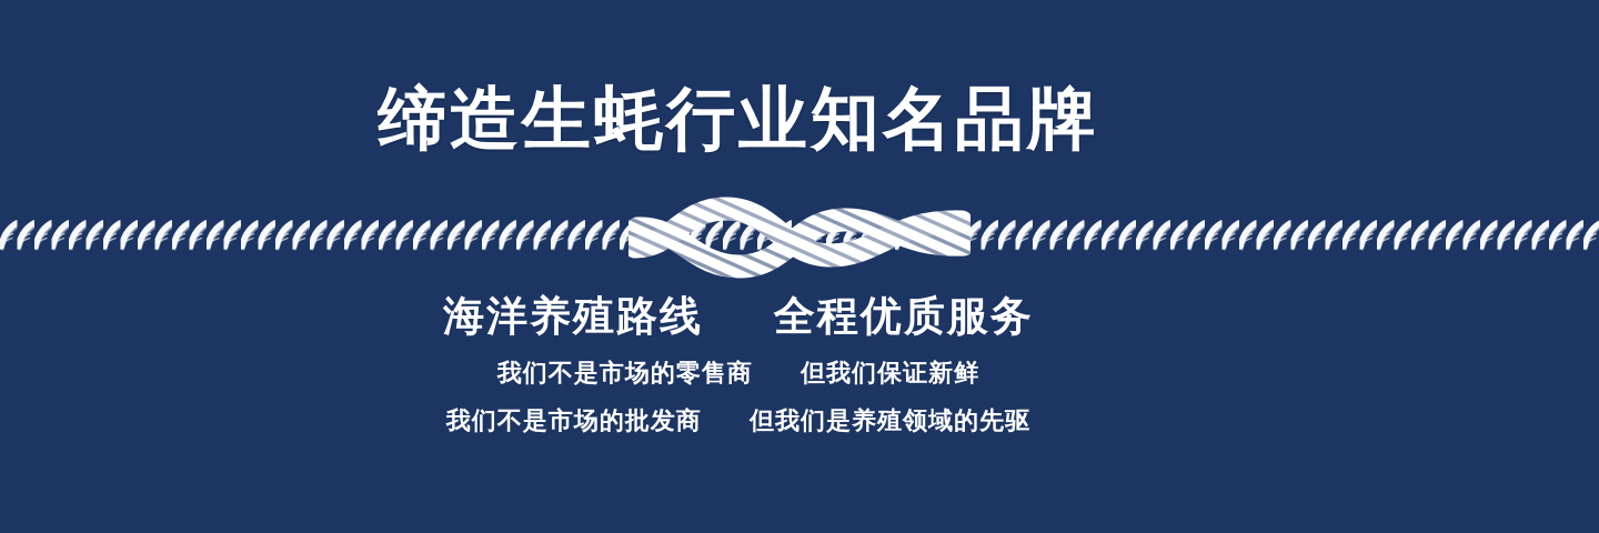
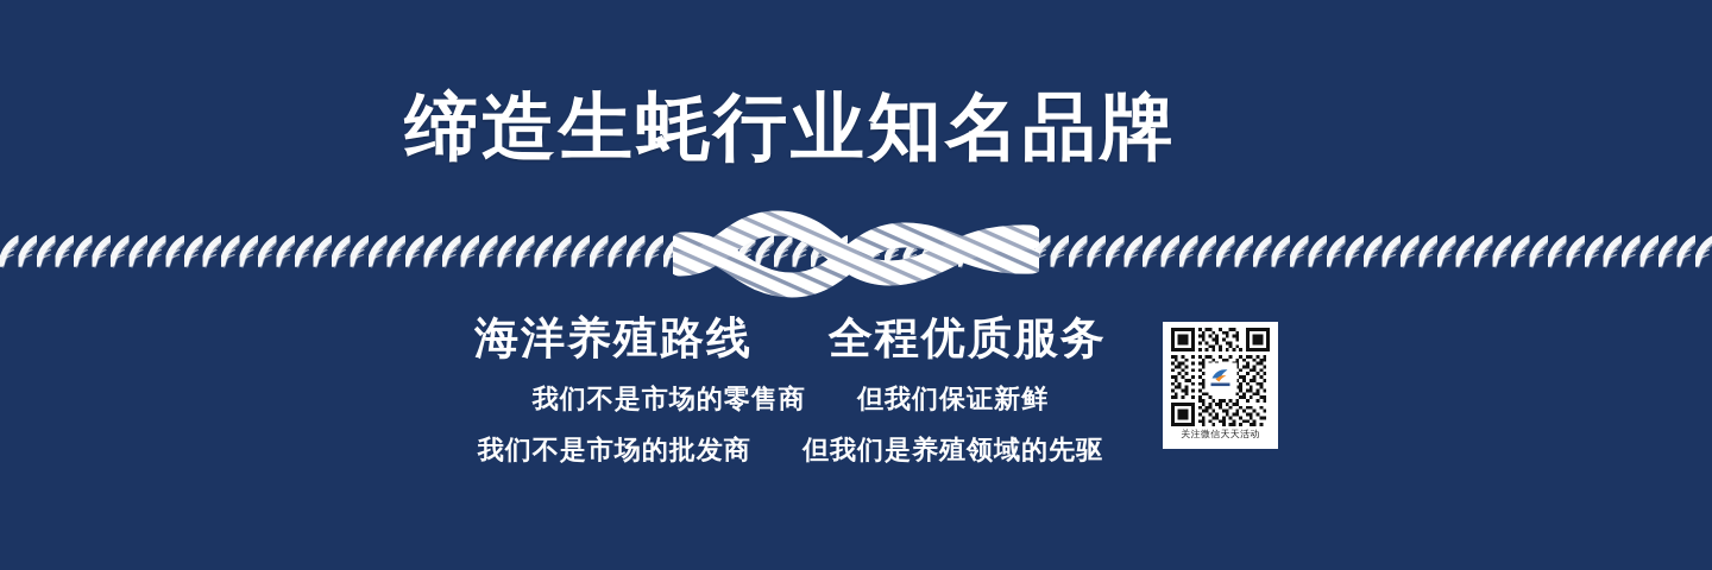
  缔造生蚝行业知名品牌
  海洋养殖路线 全程优质服务
  我们不是市场的零售商 但我们保证新鲜
  我们不是市场的批发商 但我们是养殖领域的先驱
+ 关注微信天天活动
